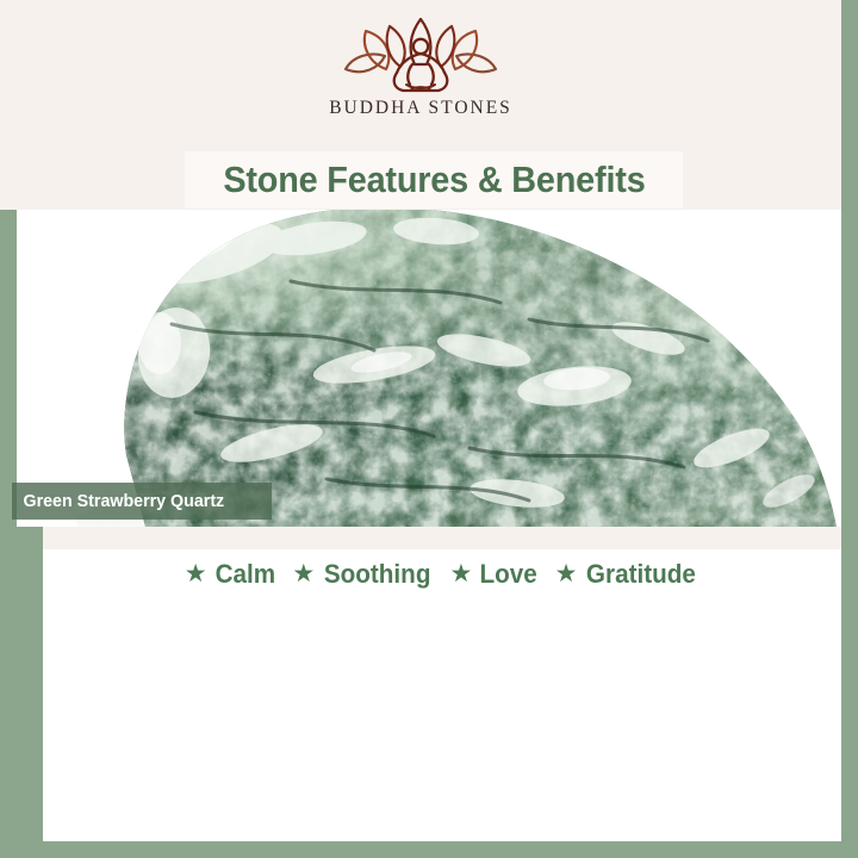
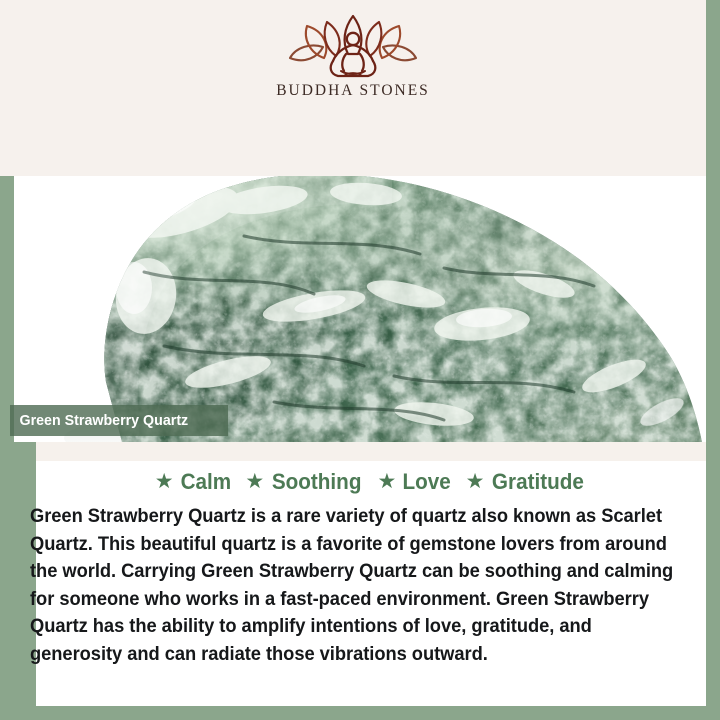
  BUDDHA STONES
- Stone Features & Benefits
  Green Strawberry Quartz
  ★
  Calm
  ★
  Soothing
  ★
  Love
  ★
  Gratitude
+ Green Strawberry Quartz is a rare variety of quartz also known as Scarlet Quartz. This beautiful quartz is a favorite of gemstone lovers from around the world. Carrying Green Strawberry Quartz can be soothing and calming for someone who works in a fast-paced environment. Green Strawberry Quartz has the ability to amplify intentions of love, gratitude, and generosity and can radiate those vibrations outward.
